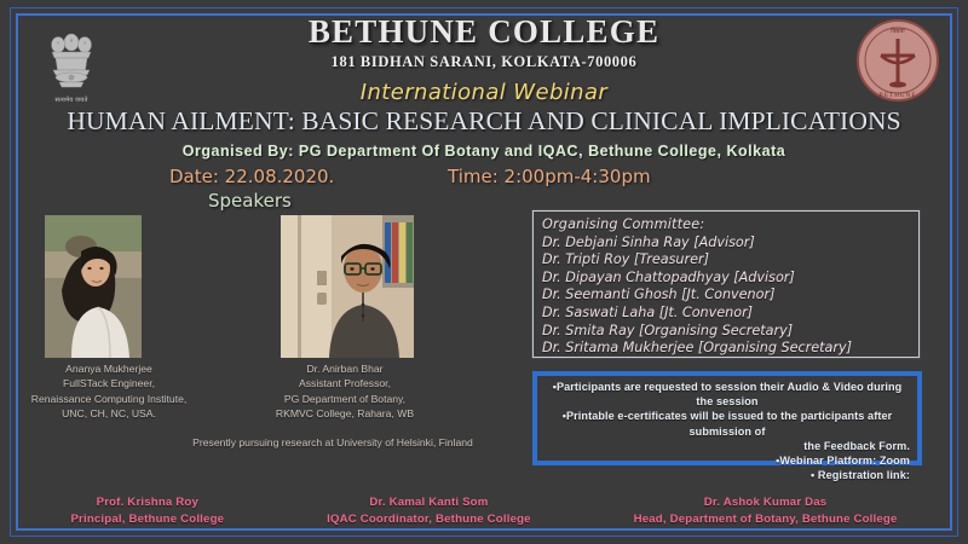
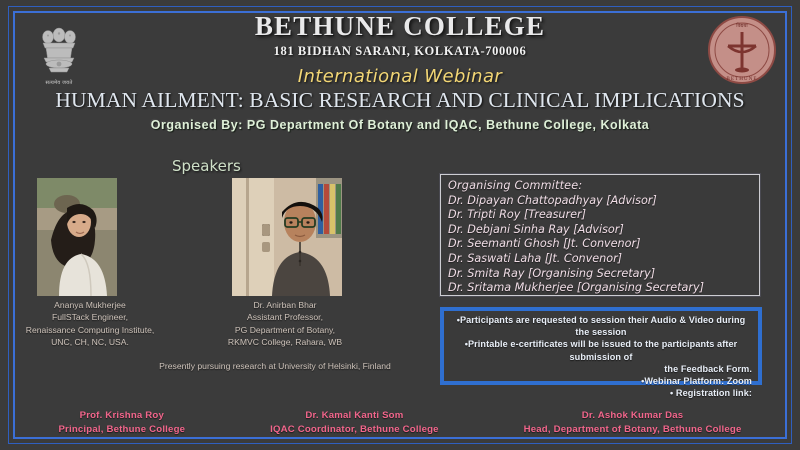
  BETHUNE COLLEGE
  181 BIDHAN SARANI, KOLKATA-700006
  International Webinar
  HUMAN AILMENT: BASIC RESEARCH AND CLINICAL IMPLICATIONS
  Organised By: PG Department Of Botany and IQAC, Bethune College, Kolkata
- Date: 22.08.2020.
- Time: 2:00pm-4:30pm
  Speakers
  Ananya Mukherjee
  FullSTack Engineer,
  Renaissance Computing Institute,
  UNC, CH, NC, USA.
  Dr. Anirban Bhar
  Assistant Professor,
  PG Department of Botany,
  RKMVC College, Rahara, WB
  Presently pursuing research at University of Helsinki, Finland
  Organising Committee:
- Dr. Debjani Sinha Ray [Advisor]
+ Dr. Dipayan Chattopadhyay [Advisor]
  Dr. Tripti Roy [Treasurer]
- Dr. Dipayan Chattopadhyay [Advisor]
+ Dr. Debjani Sinha Ray [Advisor]
  Dr. Seemanti Ghosh [Jt. Convenor]
  Dr. Saswati Laha [Jt. Convenor]
  Dr. Smita Ray [Organising Secretary]
  Dr. Sritama Mukherjee [Organising Secretary]
  •Participants are requested to session their Audio & Video during the session
  •Printable e-certificates will be issued to the participants after submission of
  the Feedback Form.
  •Webinar Platform: Zoom
  • Registration link:
  Prof. Krishna Roy
  Principal, Bethune College
  Dr. Kamal Kanti Som
  IQAC Coordinator, Bethune College
  Dr. Ashok Kumar Das
  Head, Department of Botany, Bethune College
